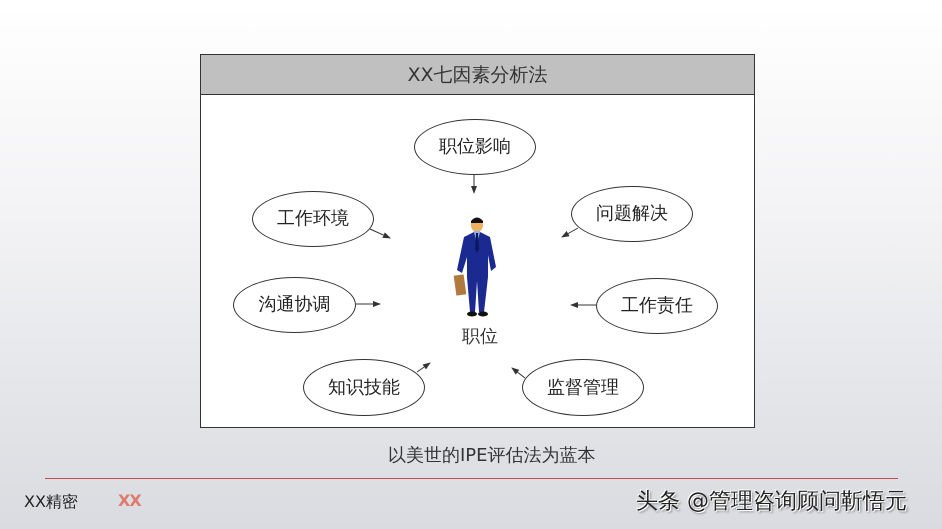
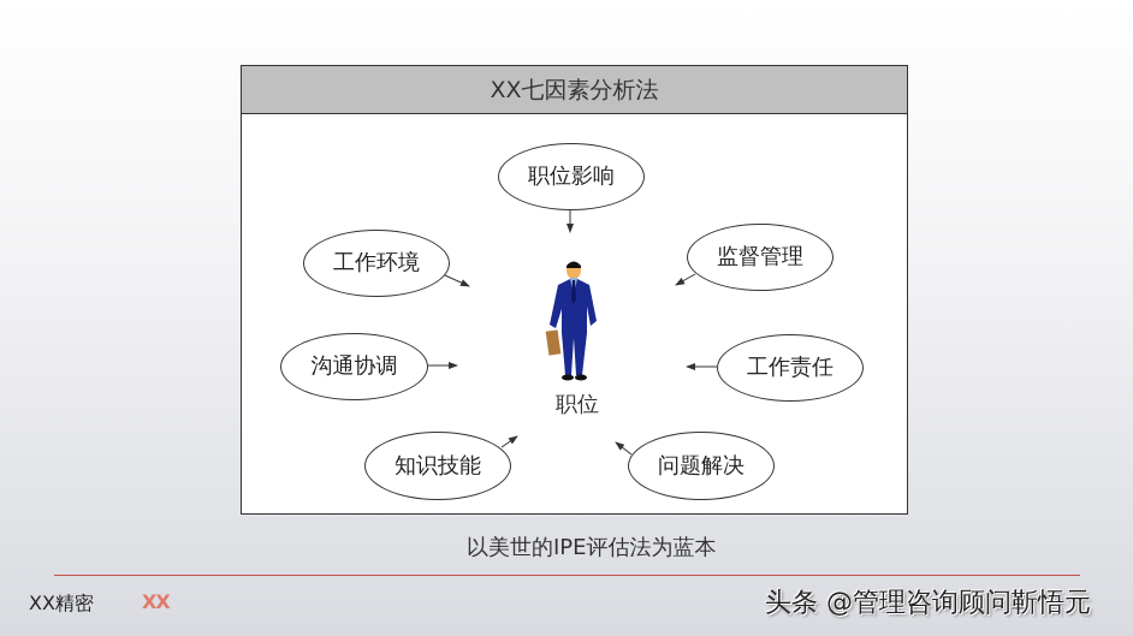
  XX七因素分析法
  职位影响
- 问题解决
+ 监督管理
  工作责任
- 监督管理
+ 问题解决
  知识技能
  沟通协调
  工作环境
  职位
  以美世的IPE评估法为蓝本
  XX精密
  XX
  头条 @管理咨询顾问靳悟元
